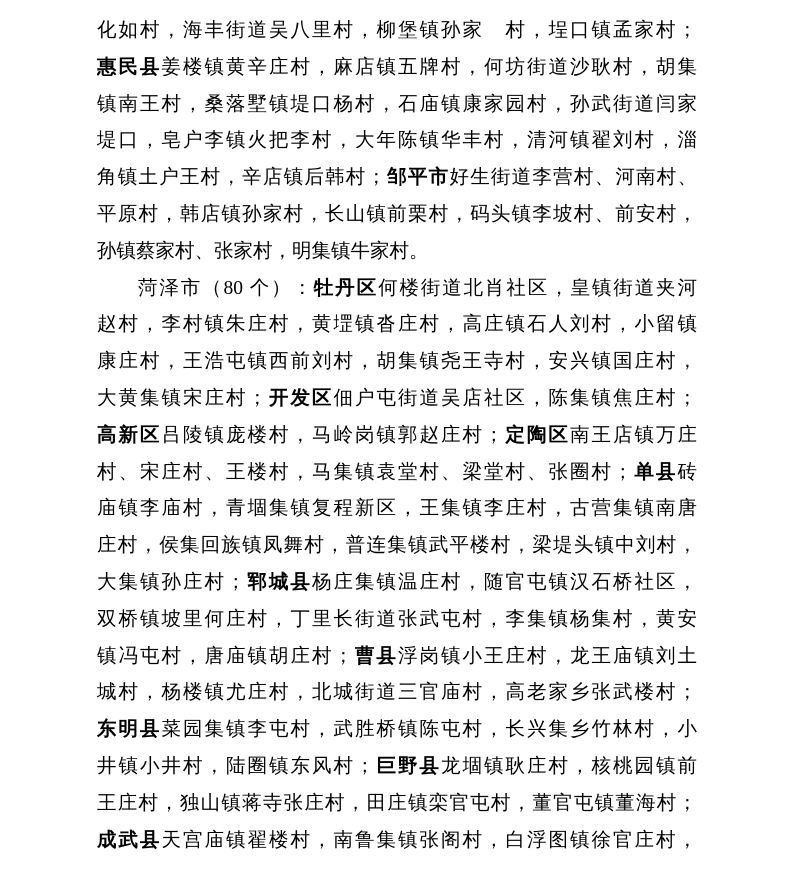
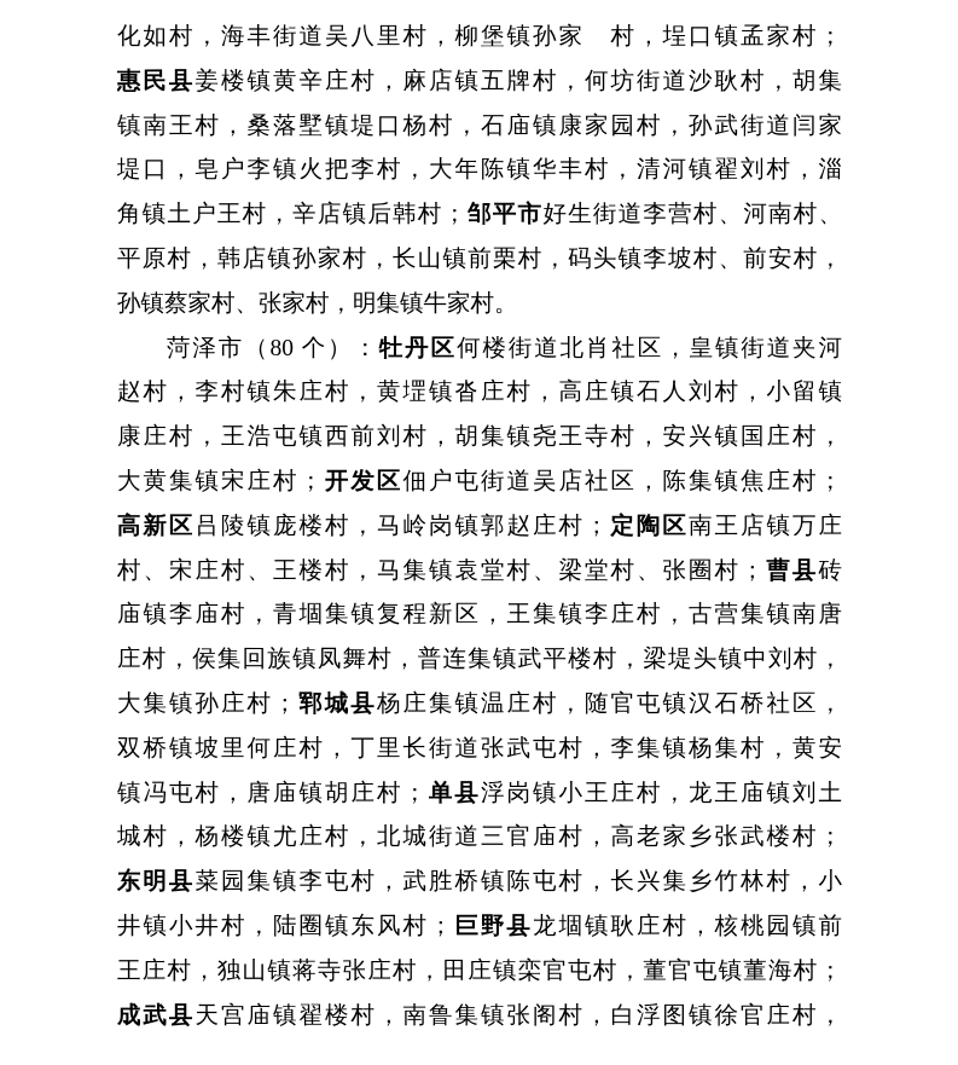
  化如村，海丰街道吴八里村，柳堡镇孙家 村，埕口镇孟家村；
  惠民县姜楼镇黄辛庄村，麻店镇五牌村，何坊街道沙耿村，胡集
  镇南王村，桑落墅镇堤口杨村，石庙镇康家园村，孙武街道闫家
  堤口，皂户李镇火把李村，大年陈镇华丰村，清河镇翟刘村，淄
  角镇土户王村，辛店镇后韩村；邹平市好生街道李营村、河南村、
  平原村，韩店镇孙家村，长山镇前栗村，码头镇李坡村、前安村，
  孙镇蔡家村、张家村，明集镇牛家村。
  菏泽市（80 个）：牡丹区何楼街道北肖社区，皇镇街道夹河
  赵村，李村镇朱庄村，黄堽镇沓庄村，高庄镇石人刘村，小留镇
  康庄村，王浩屯镇西前刘村，胡集镇尧王寺村，安兴镇国庄村，
  大黄集镇宋庄村；开发区佃户屯街道吴店社区，陈集镇焦庄村；
  高新区吕陵镇庞楼村，马岭岗镇郭赵庄村；定陶区南王店镇万庄
- 村、宋庄村、王楼村，马集镇袁堂村、梁堂村、张圈村；单县砖
+ 村、宋庄村、王楼村，马集镇袁堂村、梁堂村、张圈村；曹县砖
  庙镇李庙村，青堌集镇复程新区，王集镇李庄村，古营集镇南唐
  庄村，侯集回族镇凤舞村，普连集镇武平楼村，梁堤头镇中刘村，
  大集镇孙庄村；郓城县杨庄集镇温庄村，随官屯镇汉石桥社区，
  双桥镇坡里何庄村，丁里长街道张武屯村，李集镇杨集村，黄安
- 镇冯屯村，唐庙镇胡庄村；曹县浮岗镇小王庄村，龙王庙镇刘土
+ 镇冯屯村，唐庙镇胡庄村；单县浮岗镇小王庄村，龙王庙镇刘土
  城村，杨楼镇尤庄村，北城街道三官庙村，高老家乡张武楼村；
  东明县菜园集镇李屯村，武胜桥镇陈屯村，长兴集乡竹林村，小
  井镇小井村，陆圈镇东风村；巨野县龙堌镇耿庄村，核桃园镇前
  王庄村，独山镇蒋寺张庄村，田庄镇栾官屯村，董官屯镇董海村；
  成武县天宫庙镇翟楼村，南鲁集镇张阁村，白浮图镇徐官庄村，
